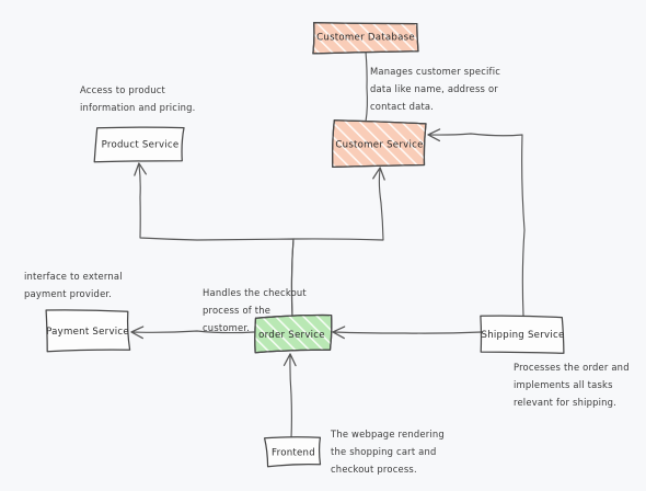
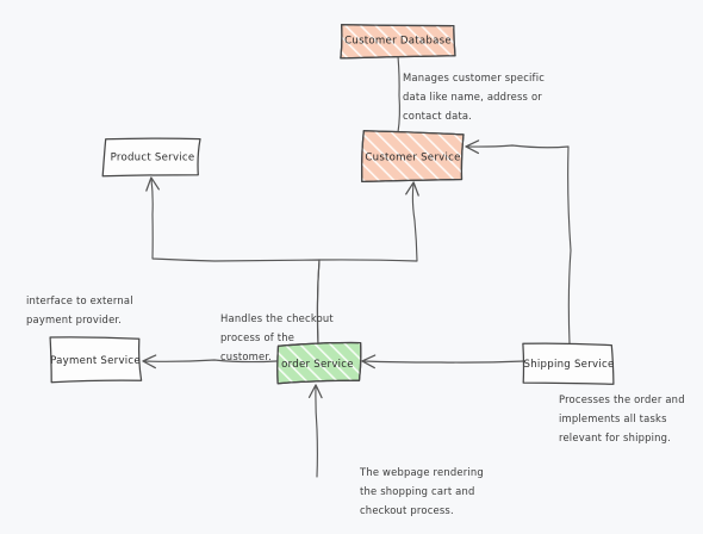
  Customer Database
  Product Service
  Customer Service
  Payment Service
  order Service
  Shipping Service
- Frontend
- Access to product
- information and pricing.
  Manages customer specific
  data like name, address or
  contact data.
  interface to external
  payment provider.
  Handles the checkout
  process of the
  customer.
  Processes the order and
  implements all tasks
  relevant for shipping.
  The webpage rendering
  the shopping cart and
  checkout process.
